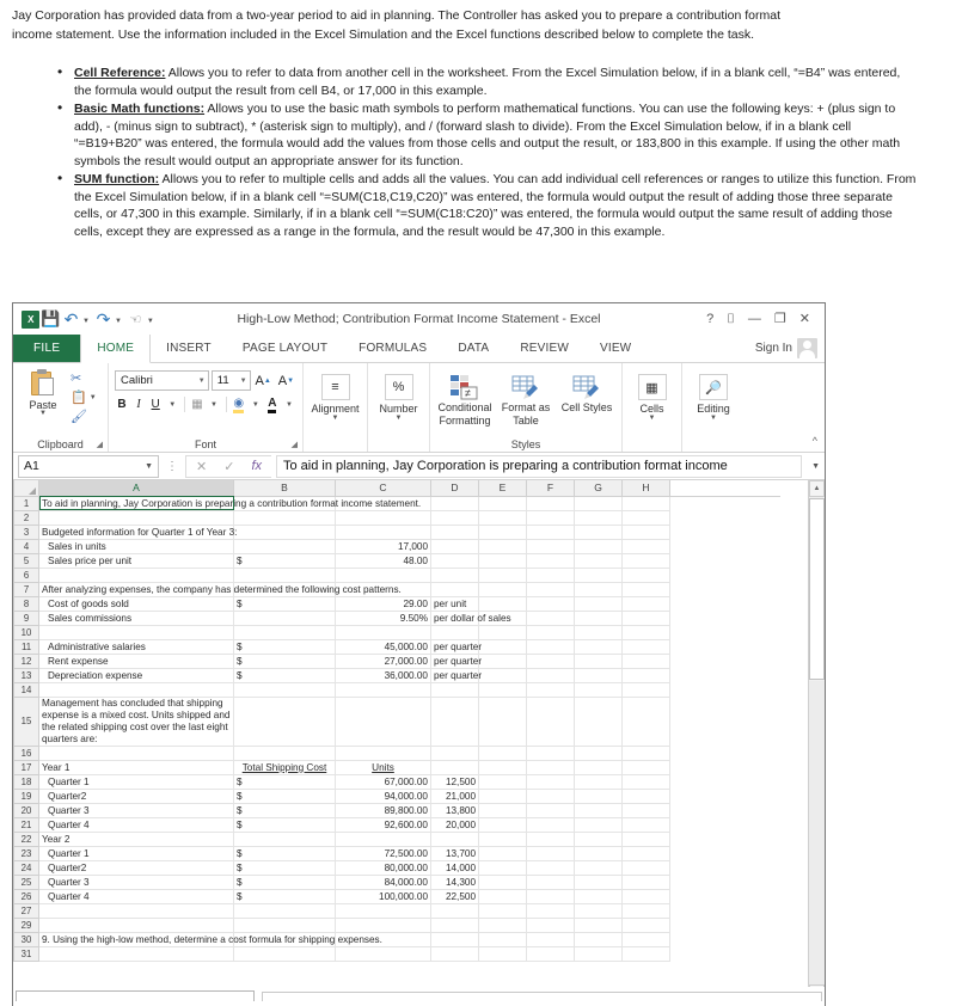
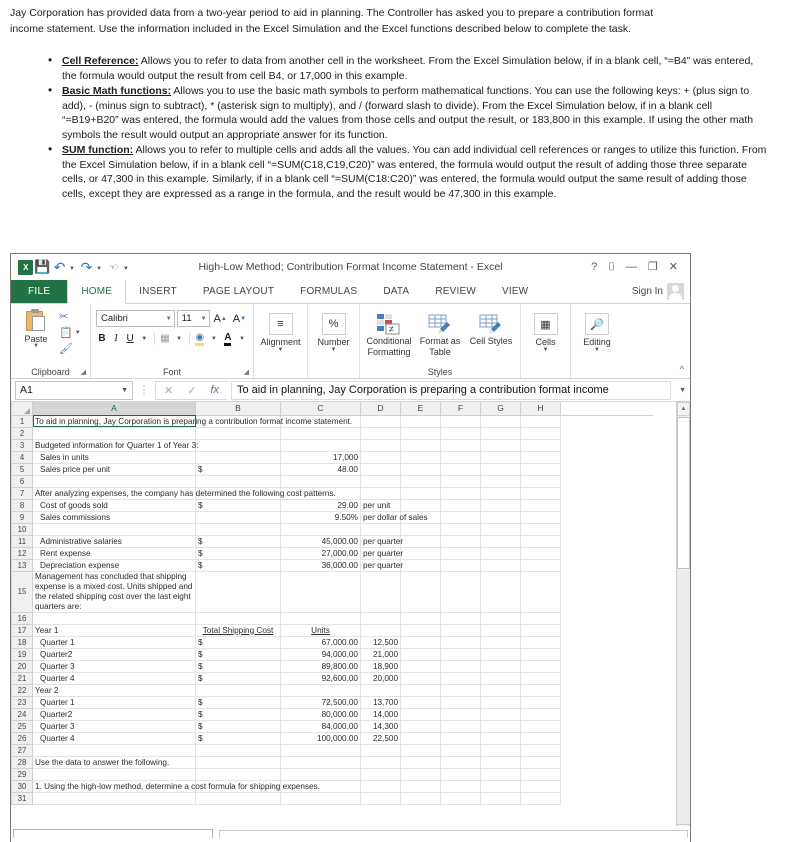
  Jay Corporation has provided data from a two-year period to aid in planning. The Controller has asked you to prepare a contribution format
  income statement. Use the information included in the Excel Simulation and the Excel functions described below to complete the task.
  Cell Reference: Allows you to refer to data from another cell in the worksheet. From the Excel Simulation below, if in a blank cell, “=B4” was entered, the formula would output the result from cell B4, or 17,000 in this example.
  Basic Math functions: Allows you to use the basic math symbols to perform mathematical functions. You can use the following keys: + (plus sign to add), - (minus sign to subtract), * (asterisk sign to multiply), and / (forward slash to divide). From the Excel Simulation below, if in a blank cell “=B19+B20” was entered, the formula would add the values from those cells and output the result, or 183,800 in this example. If using the other math symbols the result would output an appropriate answer for its function.
  SUM function: Allows you to refer to multiple cells and adds all the values. You can add individual cell references or ranges to utilize this function. From the Excel Simulation below, if in a blank cell “=SUM(C18,C19,C20)” was entered, the formula would output the result of adding those three separate cells, or 47,300 in this example. Similarly, if in a blank cell “=SUM(C18:C20)” was entered, the formula would output the same result of adding those cells, except they are expressed as a range in the formula, and the result would be 47,300 in this example.
  X
  💾
  ↶
  ↷
  ☜
  High-Low Method; Contribution Format Income Statement - Excel
  ?
  ⌷
  —
  ❐
  ✕
  FILE
  HOME
  INSERT
  PAGE LAYOUT
  FORMULAS
  DATA
  REVIEW
  VIEW
  Sign In
  Paste
  ✂
  📋
  🖌
  Clipboard
  Calibri
  11
  A
  A
  B
  I
  U
  ▦
  ◉
  A
  Font
  ≡
  Alignment
  %
  Number
  ≠
  Conditional Formatting
  Format as Table
  Cell Styles
  Styles
  ▦
  Cells
  🔎
  Editing
  ^
  A1
  ⋮
  ✕
  ✓
  fx
  To aid in planning, Jay Corporation is preparing a contribution format income
  	A	B	C	D	E	F	G	H
  1	To aid in planning, Jay Corporation is preparing a contribution format income statement.
  2
  3	Budgeted information for Quarter 1 of Year 3:
  4	Sales in units		17,000
  5	Sales price per unit	$	48.00
  6
  7	After analyzing expenses, the company has determined the following cost patterns.
  8	Cost of goods sold	$	29.00	per unit
  9	Sales commissions		9.50%	per dollar of sales
  10
  11	Administrative salaries	$	45,000.00	per quarter
  12	Rent expense	$	27,000.00	per quarter
  13	Depreciation expense	$	36,000.00	per quarter
- 14
  15	Management has concluded that shipping expense is a mixed cost. Units shipped and the related shipping cost over the last eight quarters are:
  16
  17	Year 1	Total Shipping Cost	Units
  18	Quarter 1	$	67,000.00	12,500
  19	Quarter2	$	94,000.00	21,000
- 20	Quarter 3	$	89,800.00	13,800
+ 20	Quarter 3	$	89,800.00	18,900
  21	Quarter 4	$	92,600.00	20,000
  22	Year 2
  23	Quarter 1	$	72,500.00	13,700
  24	Quarter2	$	80,000.00	14,000
  25	Quarter 3	$	84,000.00	14,300
  26	Quarter 4	$	100,000.00	22,500
  27
+ 28	Use the data to answer the following.
  29
- 30	9. Using the high-low method, determine a cost formula for shipping expenses.
+ 30	1. Using the high-low method, determine a cost formula for shipping expenses.
  31
